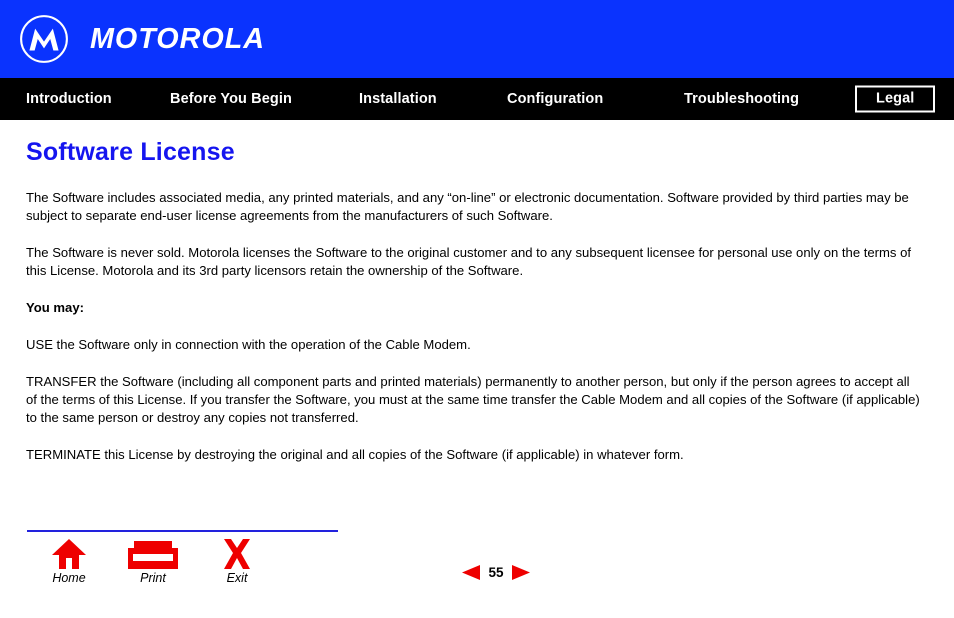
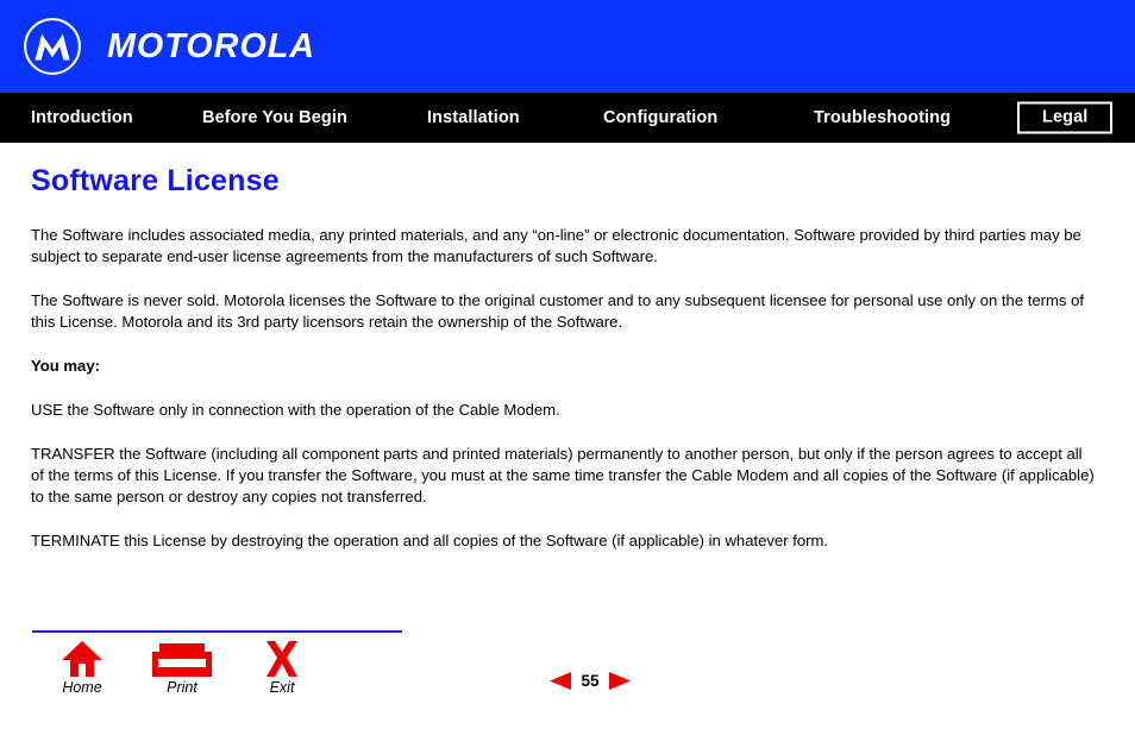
  MOTOROLA
  Introduction
  Before You Begin
  Installation
  Configuration
  Troubleshooting
  Legal
  Software License
  The Software includes associated media, any printed materials, and any “on-line” or electronic documentation. Software provided by third parties may be subject to separate end-user license agreements from the manufacturers of such Software.
  The Software is never sold. Motorola licenses the Software to the original customer and to any subsequent licensee for personal use only on the terms of this License. Motorola and its 3rd party licensors retain the ownership of the Software.
  You may:
  USE the Software only in connection with the operation of the Cable Modem.
  TRANSFER the Software (including all component parts and printed materials) permanently to another person, but only if the person agrees to accept all of the terms of this License. If you transfer the Software, you must at the same time transfer the Cable Modem and all copies of the Software (if applicable) to the same person or destroy any copies not transferred.
- TERMINATE this License by destroying the original and all copies of the Software (if applicable) in whatever form.
+ TERMINATE this License by destroying the operation and all copies of the Software (if applicable) in whatever form.
  Home
  Print
  Exit
  55
